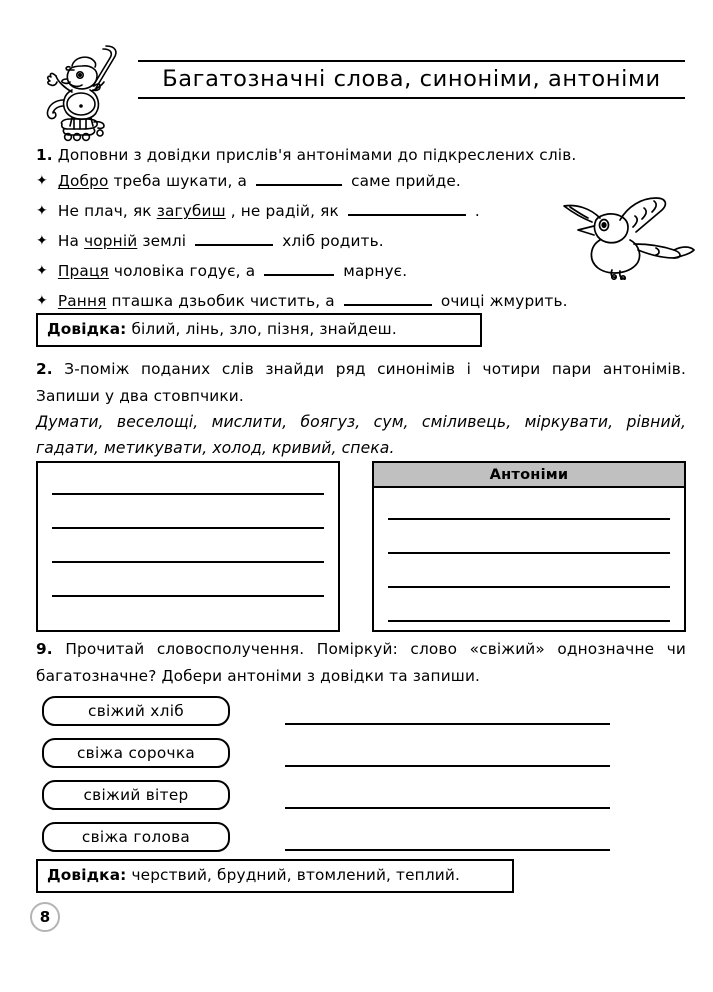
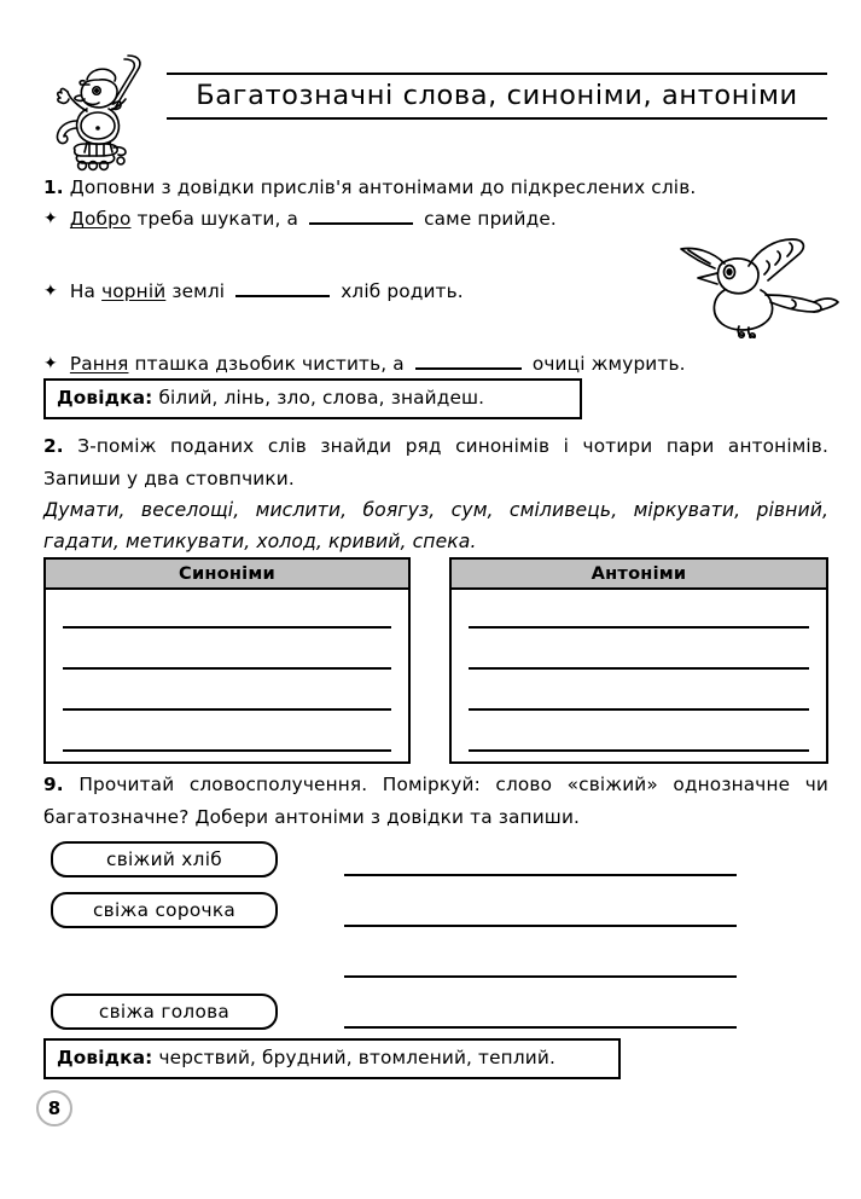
  Багатозначні слова, синоніми, антоніми
  1. Доповни з довідки прислів'я антонімами до підкреслених слів.
  ✦ Добро треба шукати, а саме прийде.
- ✦ Не плач, як загубиш , не радій, як .
  ✦ На чорній землі хліб родить.
- ✦ Праця чоловіка годує, а марнує.
  ✦ Рання пташка дзьобик чистить, а очиці жмурить.
- Довідка: білий, лінь, зло, пізня, знайдеш.
+ Довідка: білий, лінь, зло, слова, знайдеш.
  2. З-поміж поданих слів знайди ряд синонімів і чотири пари антонімів. Запиши у два стовпчики.
  Думати, веселощі, мислити, боягуз, сум, смiливець, мiркувати, рівний, гадати, метикувати, холод, кривий, спека.
+ Синоніми
  Антоніми
  9. Прочитай словосполучення. Поміркуй: слово «свіжий» однозначне чи багатозначне? Добери антоніми з довідки та запиши.
  свіжий хліб
  свіжа сорочка
- свіжий вітер
  свіжа голова
  Довідка: черствий, брудний, втомлений, теплий.
  8
